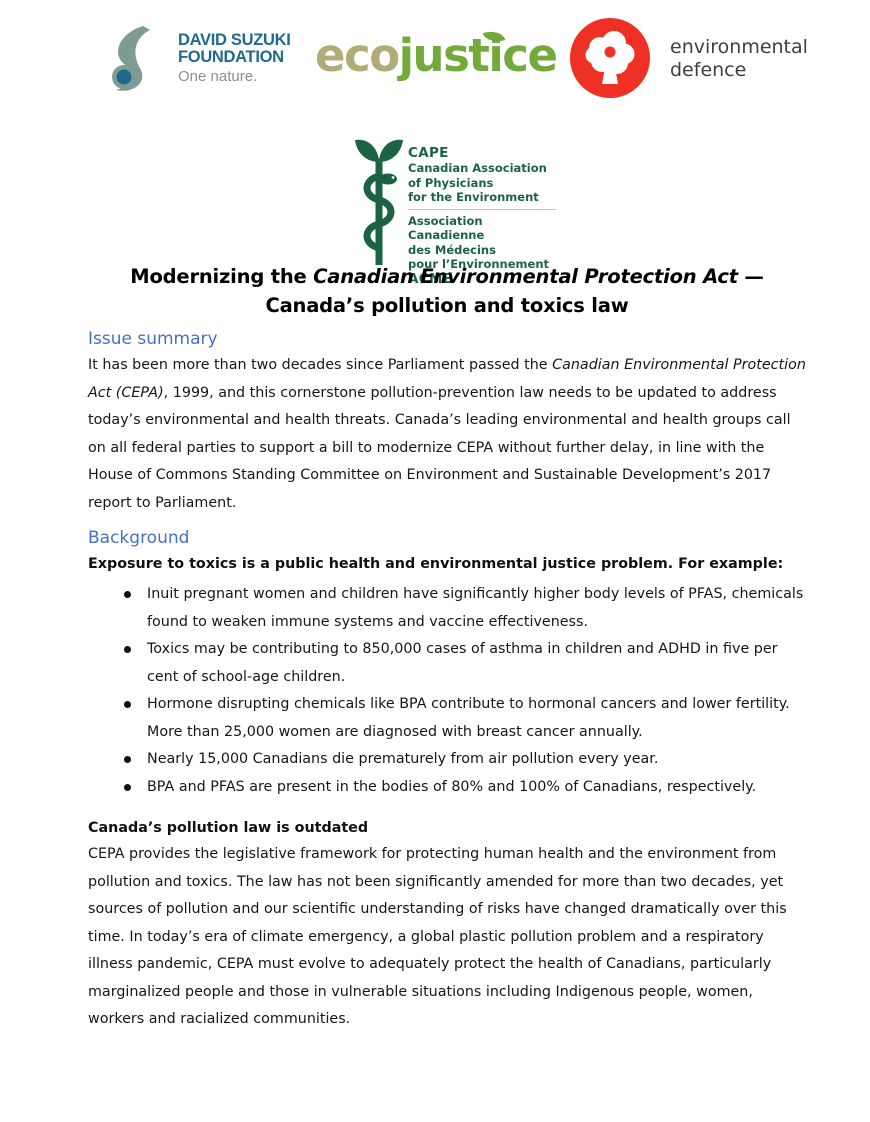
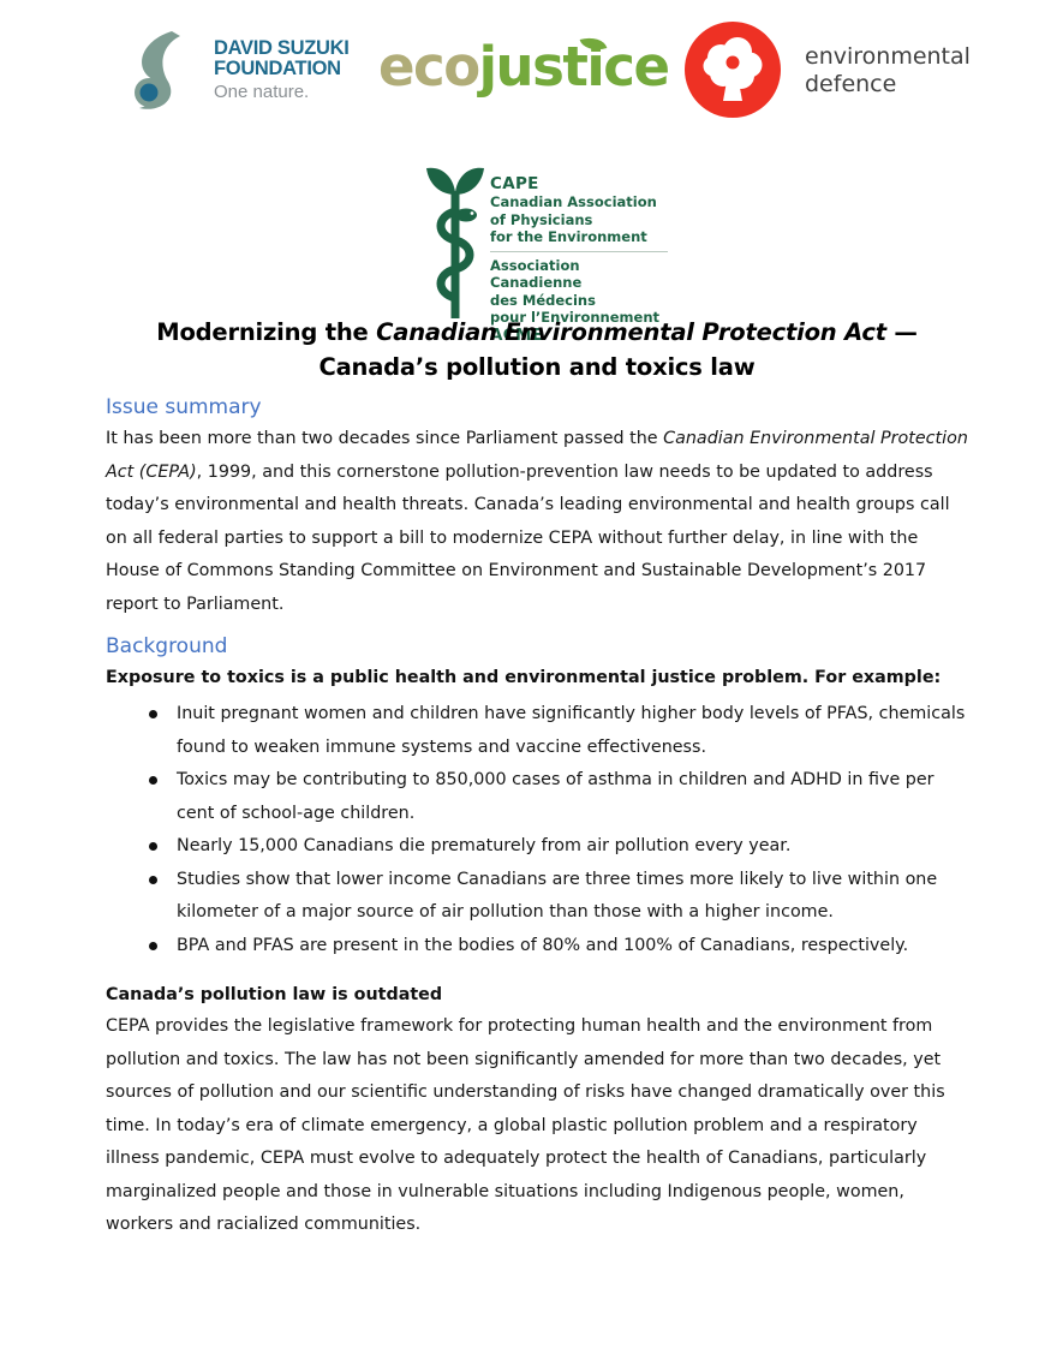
  DAVID SUZUKI
  FOUNDATION
  One nature.
  ecojustice
  environmental
  defence
  CAPE
  Canadian Association
  of Physicians
  for the Environment
  Association Canadienne
  des Médecins
  pour l’Environnement
  ACME
  Modernizing the Canadian Environmental Protection Act —
  Canada’s pollution and toxics law
  Issue summary
  It has been more than two decades since Parliament passed the Canadian Environmental Protection Act (CEPA), 1999, and this cornerstone pollution-prevention law needs to be updated to address today’s environmental and health threats. Canada’s leading environmental and health groups call on all federal parties to support a bill to modernize CEPA without further delay, in line with the House of Commons Standing Committee on Environment and Sustainable Development’s 2017 report to Parliament.
  Background
  Exposure to toxics is a public health and environmental justice problem. For example:
  Inuit pregnant women and children have significantly higher body levels of PFAS, chemicals found to weaken immune systems and vaccine effectiveness.
  Toxics may be contributing to 850,000 cases of asthma in children and ADHD in five per cent of school-age children.
- Hormone disrupting chemicals like BPA contribute to hormonal cancers and lower fertility. More than 25,000 women are diagnosed with breast cancer annually.
  Nearly 15,000 Canadians die prematurely from air pollution every year.
+ Studies show that lower income Canadians are three times more likely to live within one kilometer of a major source of air pollution than those with a higher income.
  BPA and PFAS are present in the bodies of 80% and 100% of Canadians, respectively.
  Canada’s pollution law is outdated
  CEPA provides the legislative framework for protecting human health and the environment from pollution and toxics. The law has not been significantly amended for more than two decades, yet sources of pollution and our scientific understanding of risks have changed dramatically over this time. In today’s era of climate emergency, a global plastic pollution problem and a respiratory illness pandemic, CEPA must evolve to adequately protect the health of Canadians, particularly marginalized people and those in vulnerable situations including Indigenous people, women, workers and racialized communities.
